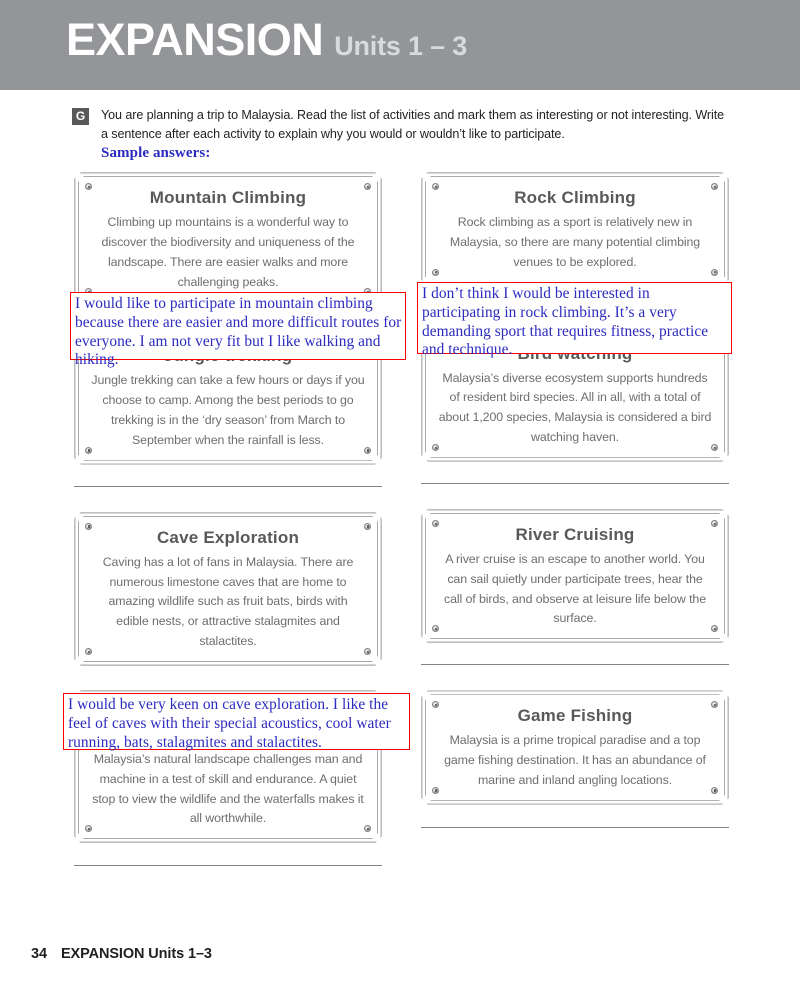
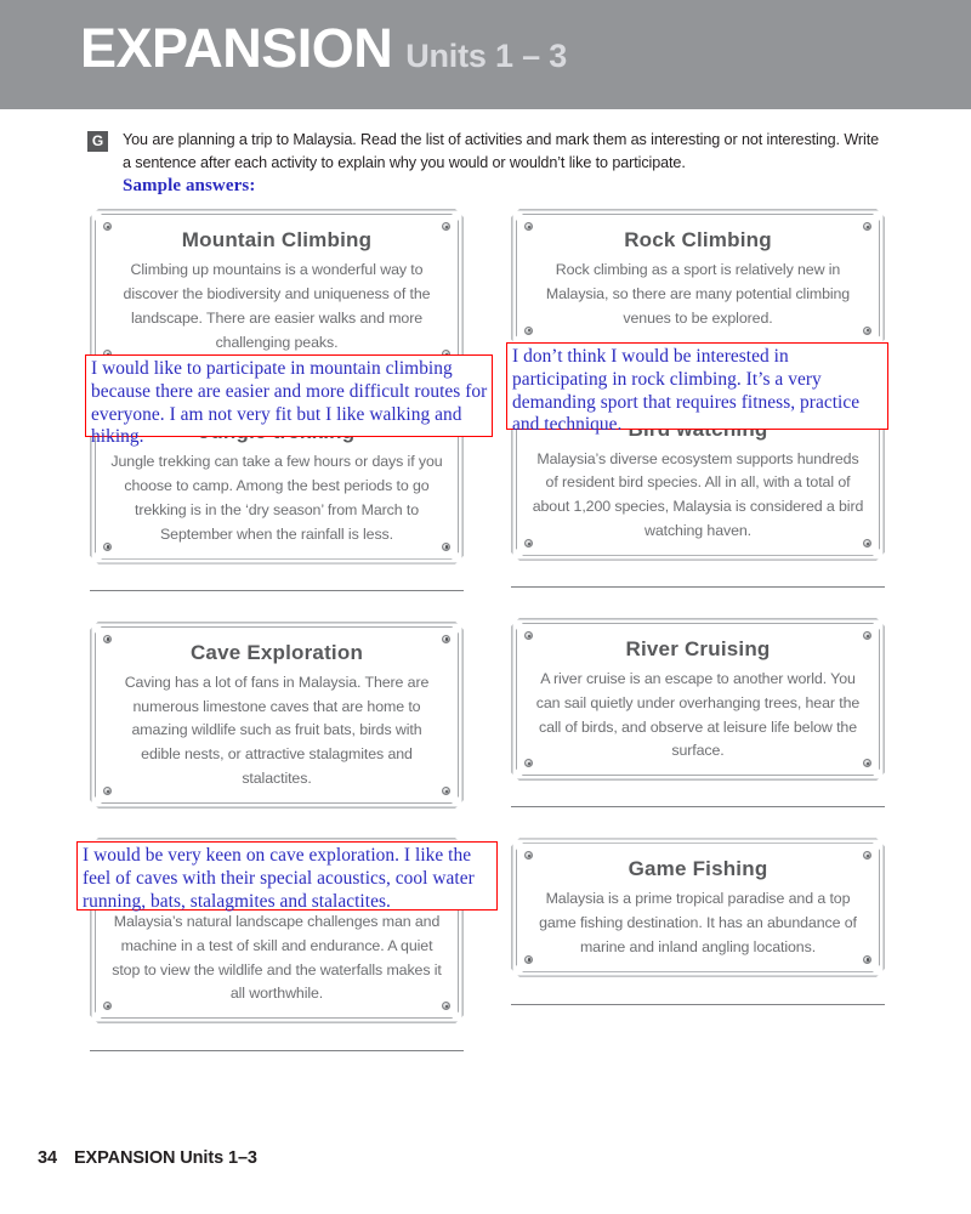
  EXPANSION
  Units 1 – 3
  G
  You are planning a trip to Malaysia. Read the list of activities and mark them as interesting or not interesting. Write a sentence after each activity to explain why you would or wouldn’t like to participate.
  Sample answers:
  Mountain Climbing
  Climbing up mountains is a wonderful way to discover the biodiversity and uniqueness of the landscape. There are easier walks and more challenging peaks.
  Jungle trekking can take a few hours or days if you choose to camp. Among the best periods to go trekking is in the ‘dry season’ from March to September when the rainfall is less.
  Cave Exploration
  Caving has a lot of fans in Malaysia. There are numerous limestone caves that are home to amazing wildlife such as fruit bats, birds with edible nests, or attractive stalagmites and stalactites.
  Malaysia’s natural landscape challenges man and machine in a test of skill and endurance. A quiet stop to view the wildlife and the waterfalls makes it all worthwhile.
  Rock Climbing
  Rock climbing as a sport is relatively new in Malaysia, so there are many potential climbing venues to be explored.
  Malaysia’s diverse ecosystem supports hundreds of resident bird species. All in all, with a total of about 1,200 species, Malaysia is considered a bird watching haven.
  River Cruising
- A river cruise is an escape to another world. You can sail quietly under participate trees, hear the call of birds, and observe at leisure life below the surface.
+ A river cruise is an escape to another world. You can sail quietly under overhanging trees, hear the call of birds, and observe at leisure life below the surface.
  Game Fishing
  Malaysia is a prime tropical paradise and a top game fishing destination. It has an abundance of marine and inland angling locations.
  I would like to participate in mountain climbing because there are easier and more difficult routes for everyone. I am not very fit but I like walking and hiking.
  I don’t think I would be interested in participating in rock climbing. It’s a very demanding sport that requires fitness, practice and technique.
  I would be very keen on cave exploration. I like the feel of caves with their special acoustics, cool water running, bats, stalagmites and stalactites.
  34
  EXPANSION Units 1–3
